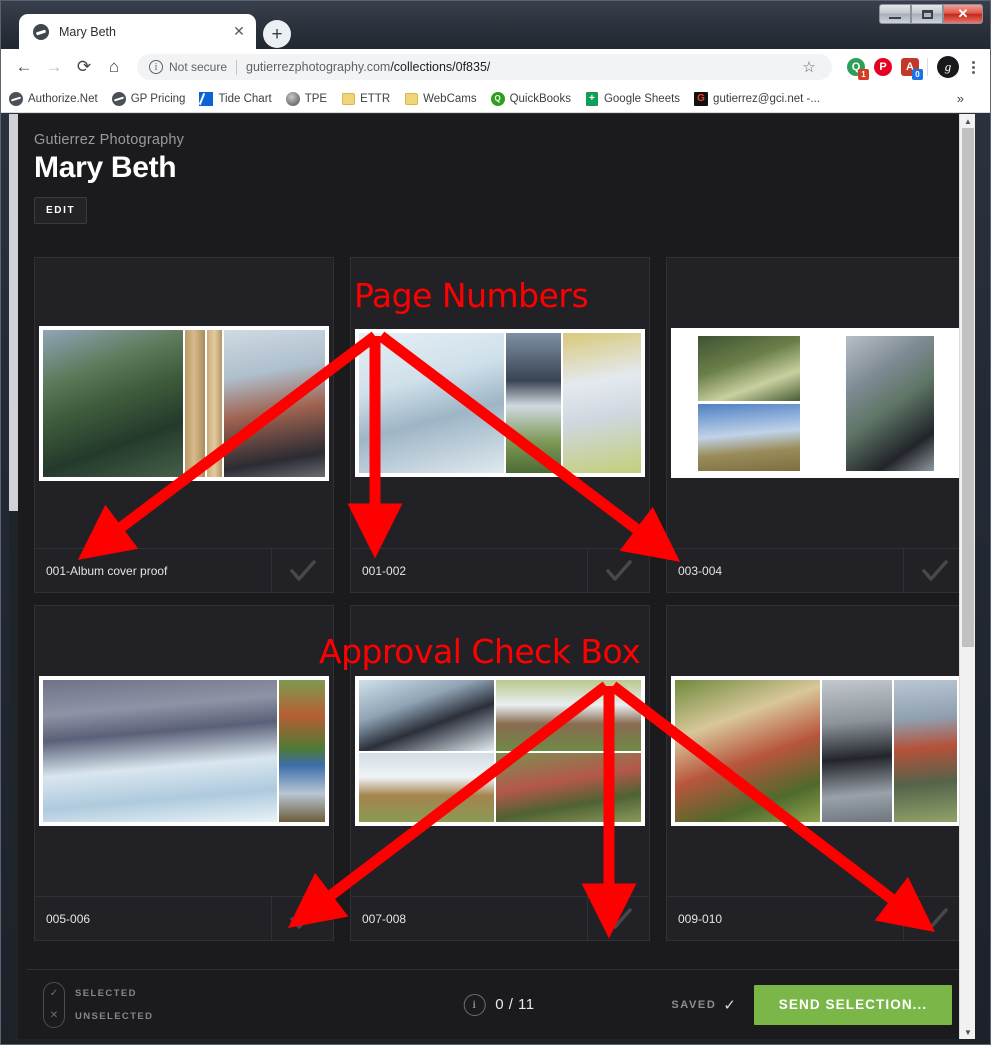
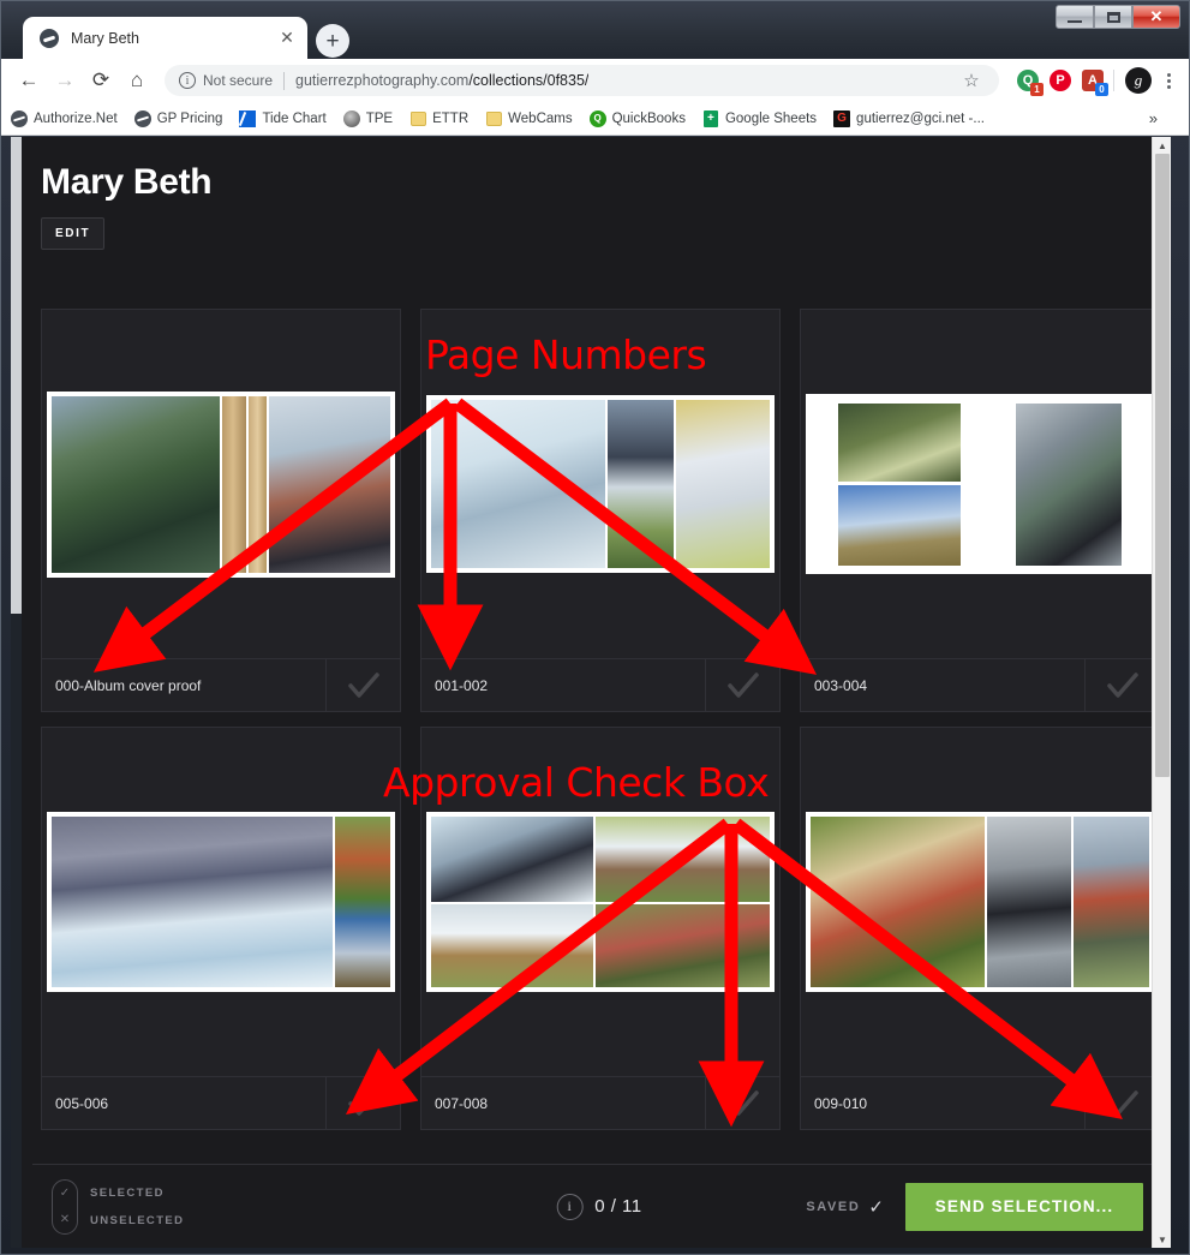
  ✕
  Mary Beth
  ✕
  +
  ←
  →
  ⟳
  ⌂
  i
  Not secure
  gutierrezphotography.com/collections/0f835/
  ☆
  Q
  1
  P
  A
  0
  g
  Authorize.Net
  GP Pricing
  Tide Chart
  TPE
  ETTR
  WebCams
  Q
  QuickBooks
  +
  Google Sheets
  G
  gutierrez@gci.net -...
  »
- Gutierrez Photography
  Mary Beth
  EDIT
- 001-Album cover proof
+ 000-Album cover proof
  001-002
  003-004
  005-006
  007-008
  009-010
  ✓
  ✕
  SELECTED
  UNSELECTED
  i
  0 / 11
  SAVED
  ✓
  SEND SELECTION...
  Page Numbers
  Approval Check Box
  ▲
  ▼
